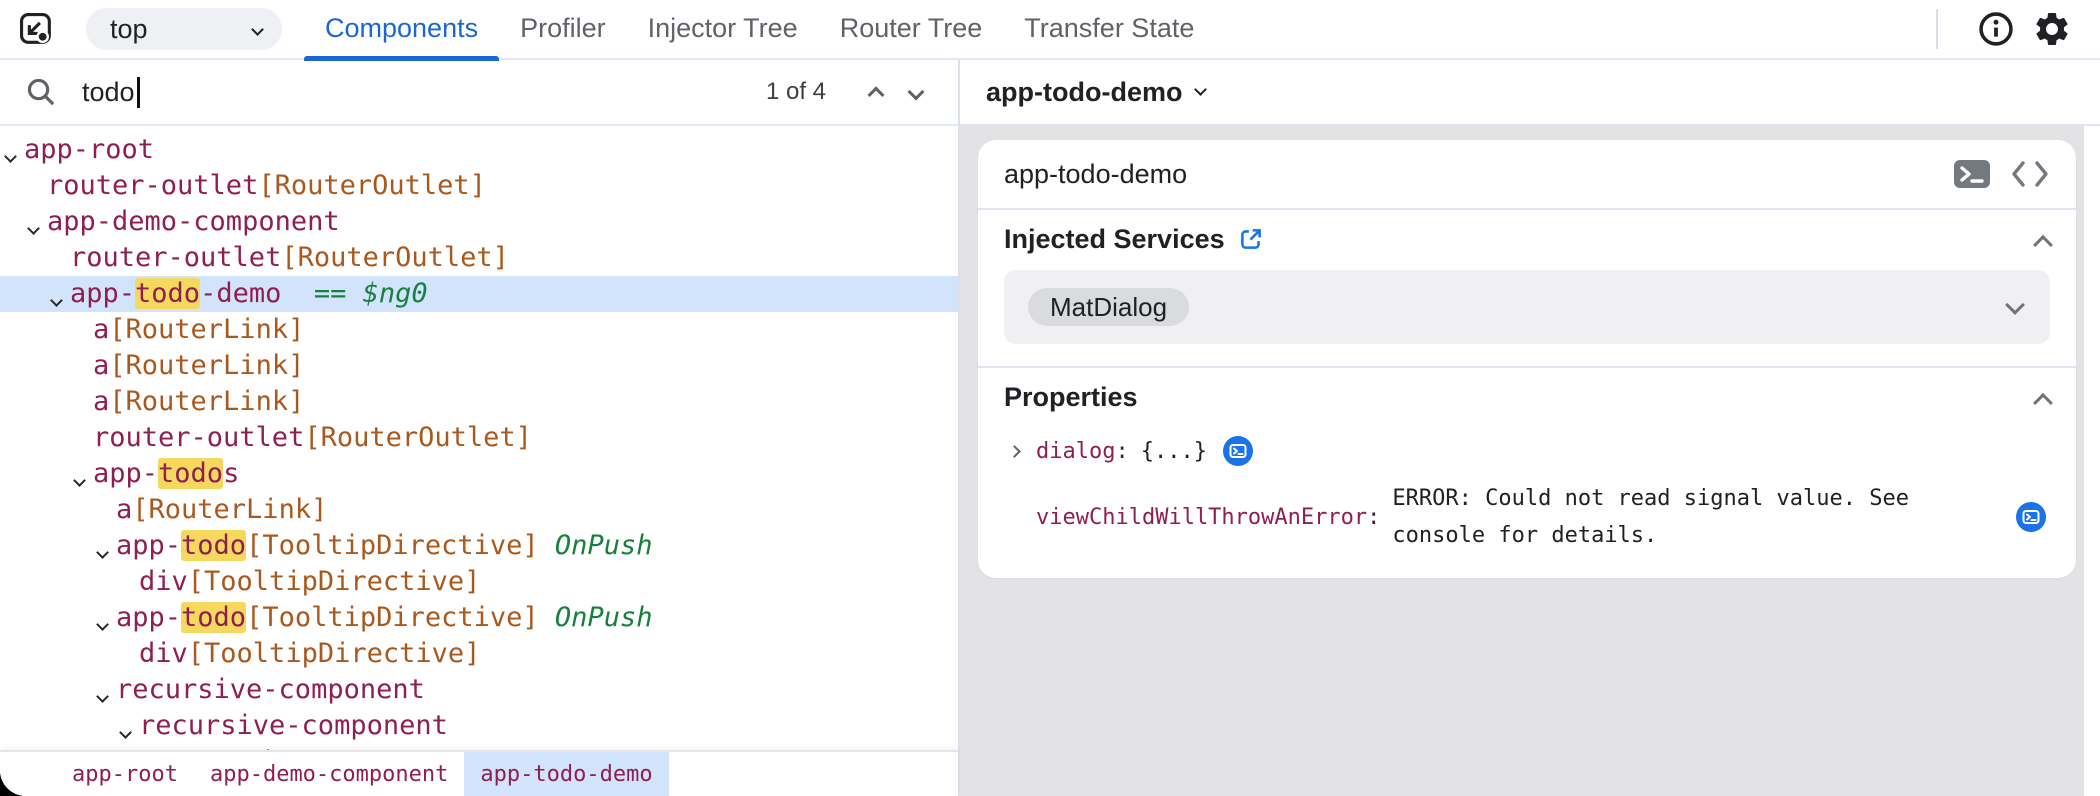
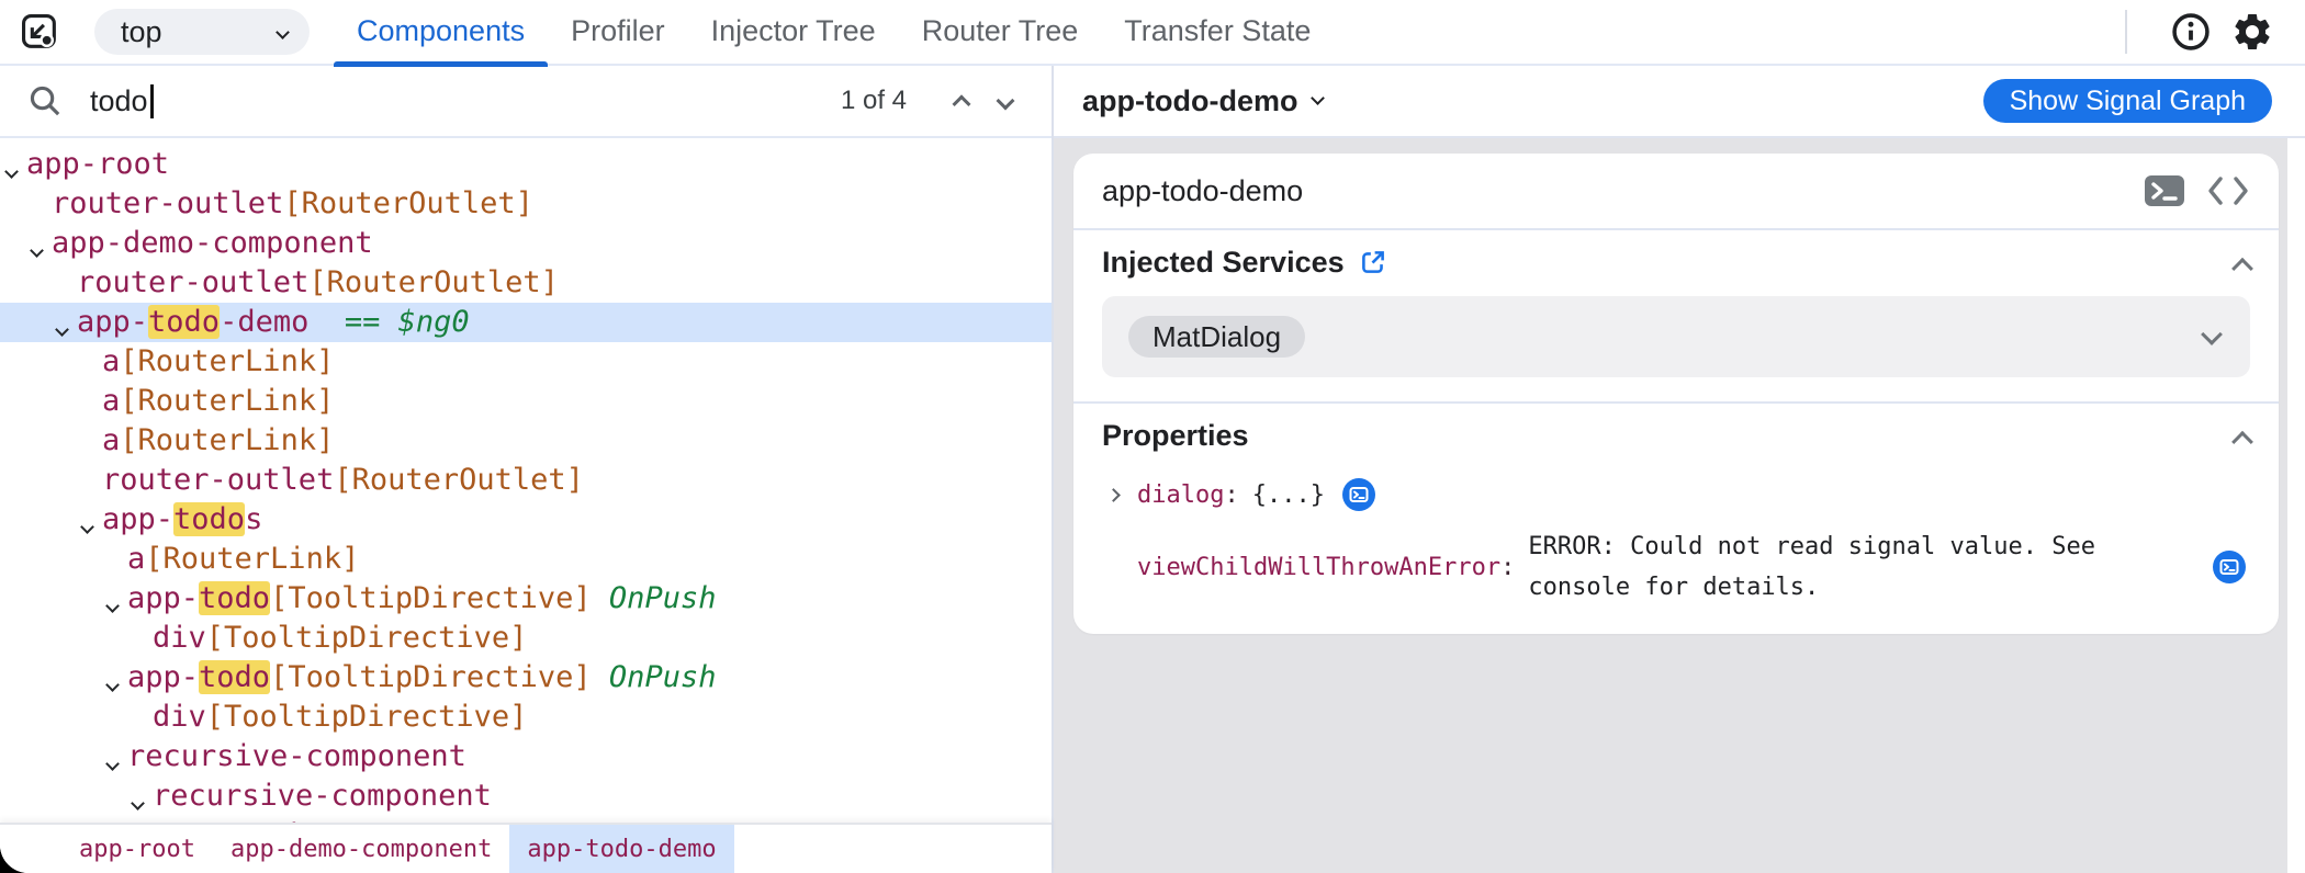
  top
  Components
  Profiler
  Injector Tree
  Router Tree
  Transfer State
  todo
  1 of 4
  app-root
  router-outlet[RouterOutlet]
  app-demo-component
  router-outlet[RouterOutlet]
  app-todo-demo == $ng0
  a[RouterLink]
  a[RouterLink]
  a[RouterLink]
  router-outlet[RouterOutlet]
  app-todos
  a[RouterLink]
  app-todo[TooltipDirective] OnPush
  div[TooltipDirective]
  app-todo[TooltipDirective] OnPush
  div[TooltipDirective]
  recursive-component
  recursive-component
  app-root
  app-demo-component
  app-todo-demo
  app-todo-demo
+ Show Signal Graph
  app-todo-demo
  Injected Services
  MatDialog
  Properties
  dialog:
  {...}
  viewChildWillThrowAnError:
  ERROR: Could not read signal value. See console for details.
